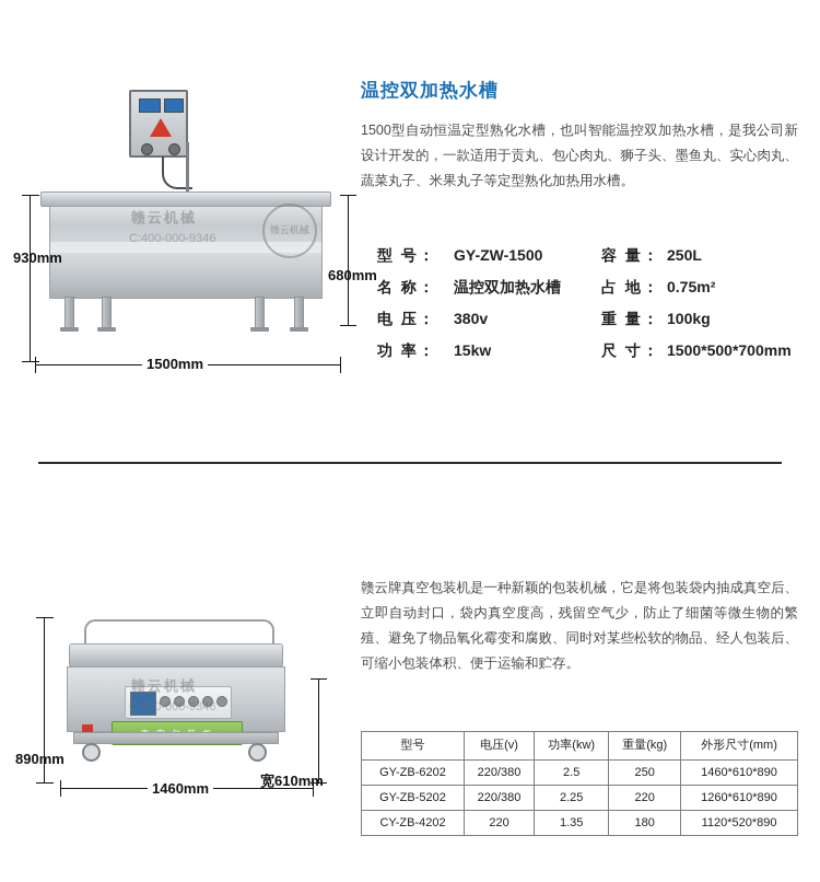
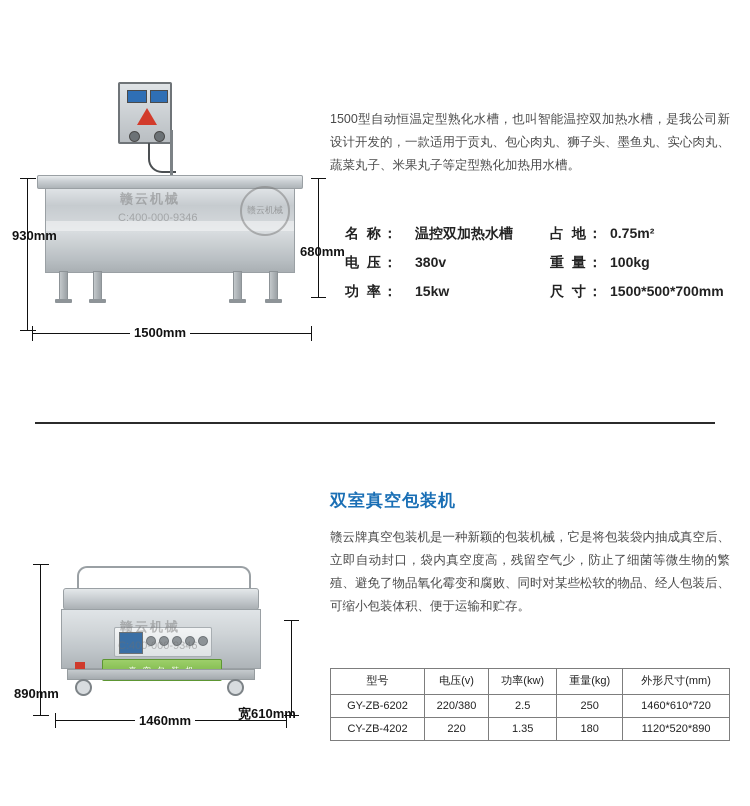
  赣云机械
  C:400-000-9346
  赣云机械
  930mm
  680mm
  1500mm
- 温控双加热水槽
  1500型自动恒温定型熟化水槽，也叫智能温控双加热水槽，是我公司新设计开发的，一款适用于贡丸、包心肉丸、狮子头、墨鱼丸、实心肉丸、蔬菜丸子、米果丸子等定型熟化加热用水槽。
- 型 号：	GY-ZW-1500	容 量：	250L
  名 称：	温控双加热水槽	占 地：	0.75m²
  电 压：	380v	重 量：	100kg
  功 率：	15kw	尺 寸：	1500*500*700mm
  赣云机械
  C:400-000-9346
  890mm
  宽610mm
  1460mm
+ 双室真空包装机
  赣云牌真空包装机是一种新颖的包装机械，它是将包装袋内抽成真空后、立即自动封口，袋内真空度高，残留空气少，防止了细菌等微生物的繁殖、避免了物品氧化霉变和腐败、同时对某些松软的物品、经人包装后、可缩小包装体积、便于运输和贮存。
  型号	电压(v)	功率(kw)	重量(kg)	外形尺寸(mm)
- GY-ZB-6202	220/380	2.5	250	1460*610*890
+ GY-ZB-6202	220/380	2.5	250	1460*610*720
- GY-ZB-5202	220/380	2.25	220	1260*610*890
  CY-ZB-4202	220	1.35	180	1120*520*890
